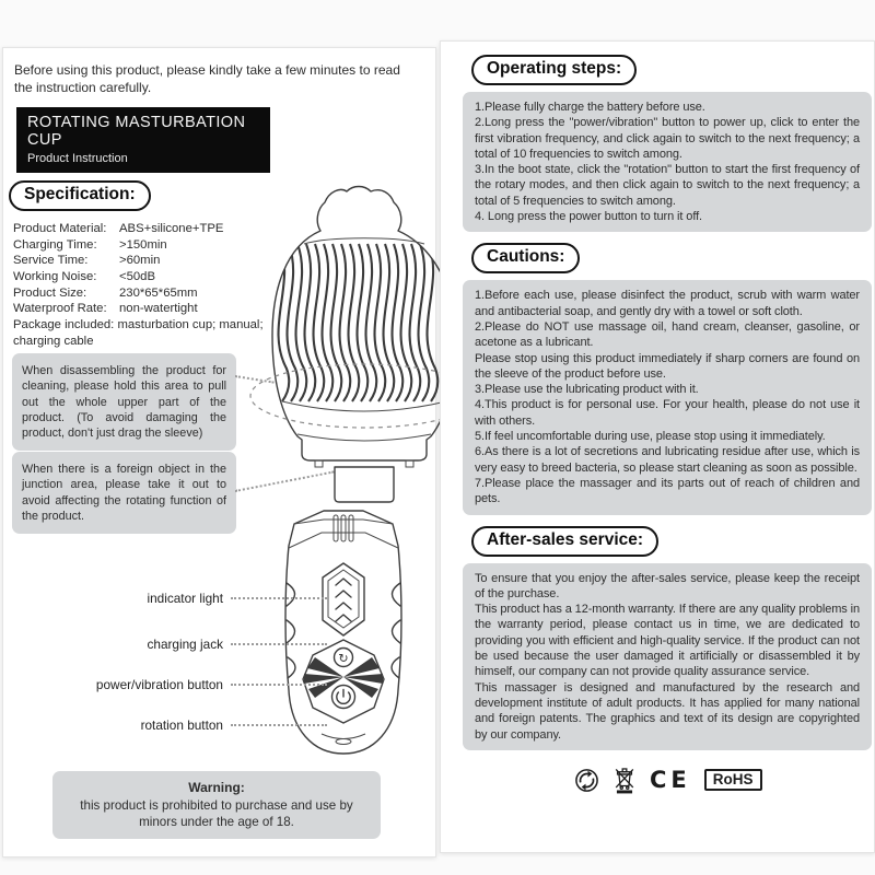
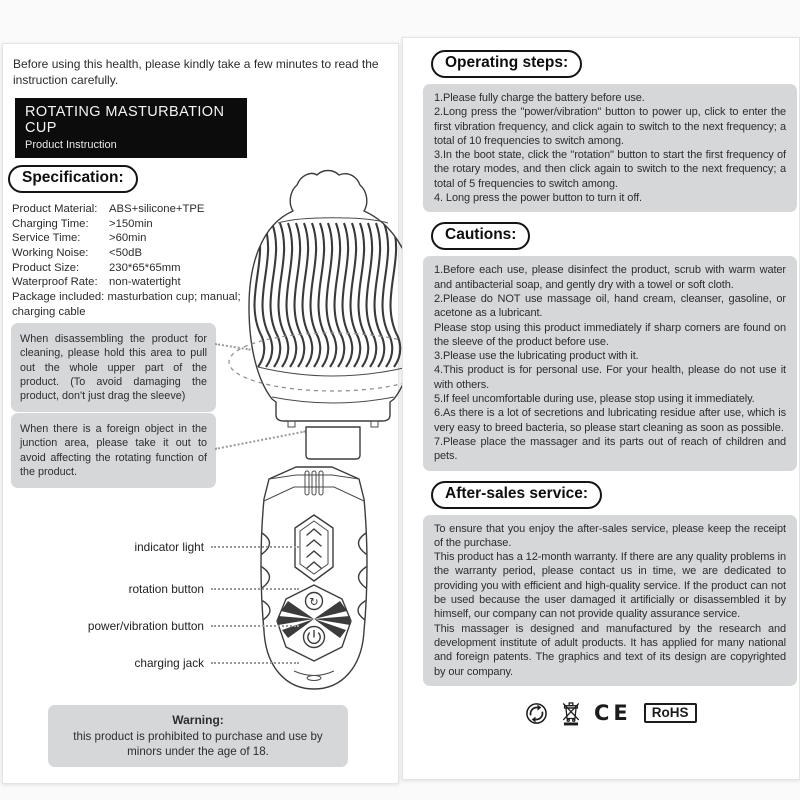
- Before using this product, please kindly take a few minutes to read the instruction carefully.
+ Before using this health, please kindly take a few minutes to read the instruction carefully.
  ROTATING MASTURBATION CUP
  Product Instruction
  Specification:
  Product Material: ABS+silicone+TPE
  Charging Time: >150min
  Service Time: >60min
  Working Noise: <50dB
  Product Size: 230*65*65mm
  Waterproof Rate: non-watertight
  Package included: masturbation cup; manual; charging cable
  When disassembling the product for cleaning, please hold this area to pull out the whole upper part of the product. (To avoid damaging the product, don't just drag the sleeve)
  When there is a foreign object in the junction area, please take it out to avoid affecting the rotating function of the product.
  ↻
  indicator light
- charging jack
+ rotation button
  power/vibration button
- rotation button
+ charging jack
  Warning:
  this product is prohibited to purchase and use by minors under the age of 18.
  Operating steps:
  1.Please fully charge the battery before use.
  2.Long press the "power/vibration" button to power up, click to enter the first vibration frequency, and click again to switch to the next frequency; a total of 10 frequencies to switch among.
  3.In the boot state, click the "rotation" button to start the first frequency of the rotary modes, and then click again to switch to the next frequency; a total of 5 frequencies to switch among.
  4. Long press the power button to turn it off.
  Cautions:
  1.Before each use, please disinfect the product, scrub with warm water and antibacterial soap, and gently dry with a towel or soft cloth.
  2.Please do NOT use massage oil, hand cream, cleanser, gasoline, or acetone as a lubricant.
  Please stop using this product immediately if sharp corners are found on the sleeve of the product before use.
  3.Please use the lubricating product with it.
  4.This product is for personal use. For your health, please do not use it with others.
  5.If feel uncomfortable during use, please stop using it immediately.
  6.As there is a lot of secretions and lubricating residue after use, which is very easy to breed bacteria, so please start cleaning as soon as possible.
  7.Please place the massager and its parts out of reach of children and pets.
  After-sales service:
  To ensure that you enjoy the after-sales service, please keep the receipt of the purchase.
  This product has a 12-month warranty. If there are any quality problems in the warranty period, please contact us in time, we are dedicated to providing you with efficient and high-quality service. If the product can not be used because the user damaged it artificially or disassembled it by himself, our company can not provide quality assurance service.
  This massager is designed and manufactured by the research and development institute of adult products. It has applied for many national and foreign patents. The graphics and text of its design are copyrighted by our company.
  CE
  RoHS
